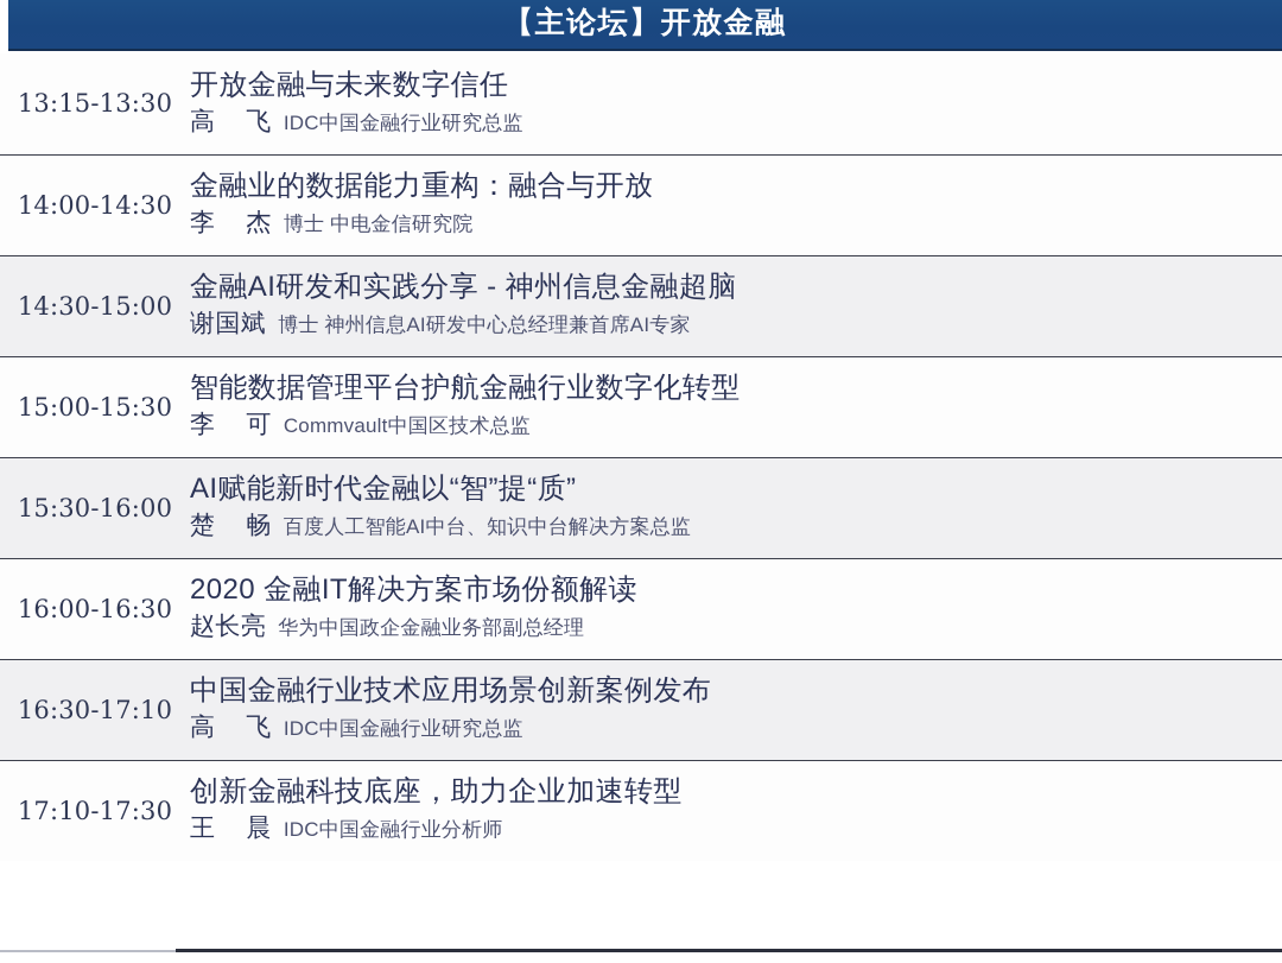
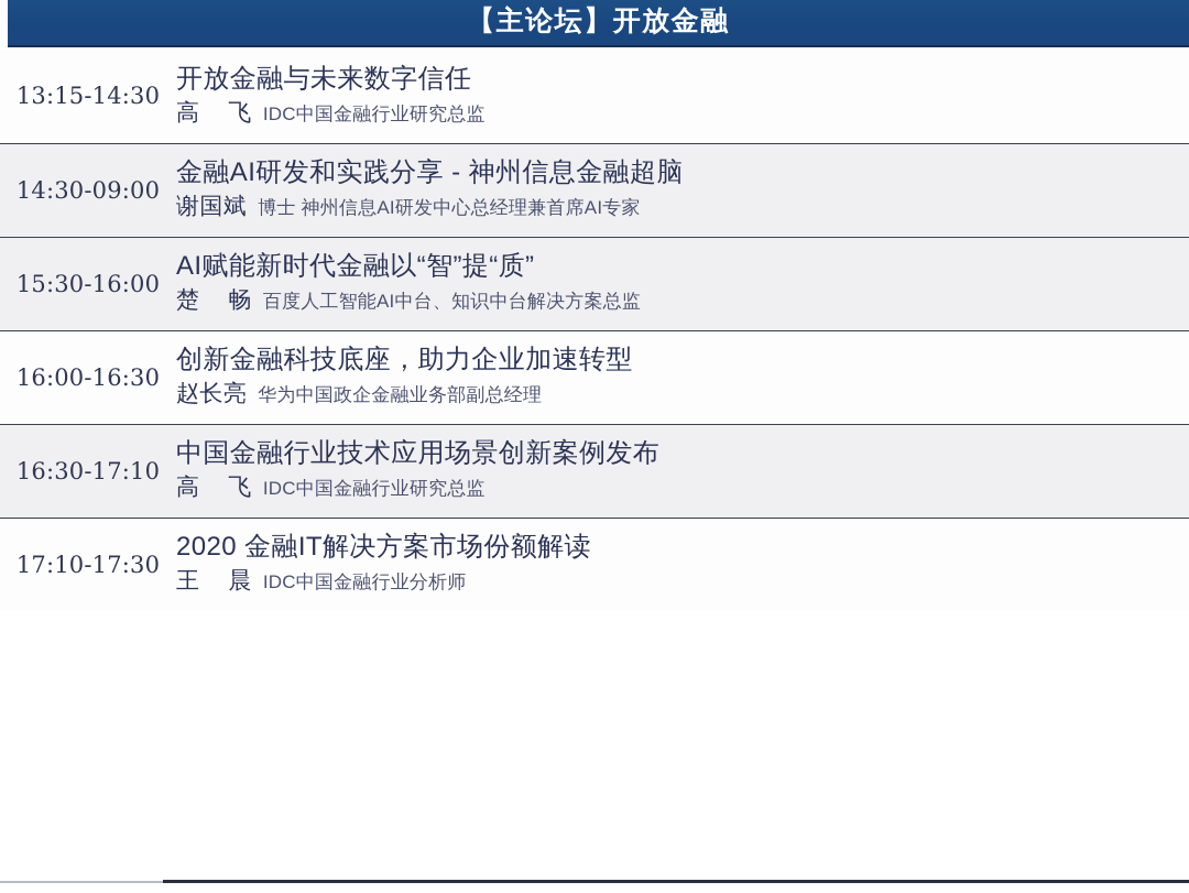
  【主论坛】开放金融
- 13:15-13:30	开放金融与未来数字信任高 飞 IDC中国金融行业研究总监
+ 13:15-14:30	开放金融与未来数字信任高 飞 IDC中国金融行业研究总监
- 14:00-14:30	金融业的数据能力重构：融合与开放李 杰 博士 中电金信研究院
- 14:30-15:00	金融AI研发和实践分享 - 神州信息金融超脑谢国斌 博士 神州信息AI研发中心总经理兼首席AI专家
+ 14:30-09:00	金融AI研发和实践分享 - 神州信息金融超脑谢国斌 博士 神州信息AI研发中心总经理兼首席AI专家
- 15:00-15:30	智能数据管理平台护航金融行业数字化转型李 可 Commvault中国区技术总监
  15:30-16:00	AI赋能新时代金融以“智”提“质”楚 畅 百度人工智能AI中台、知识中台解决方案总监
- 16:00-16:30	2020 金融IT解决方案市场份额解读赵长亮 华为中国政企金融业务部副总经理
+ 16:00-16:30	创新金融科技底座，助力企业加速转型赵长亮 华为中国政企金融业务部副总经理
  16:30-17:10	中国金融行业技术应用场景创新案例发布高 飞 IDC中国金融行业研究总监
- 17:10-17:30	创新金融科技底座，助力企业加速转型王 晨 IDC中国金融行业分析师
+ 17:10-17:30	2020 金融IT解决方案市场份额解读王 晨 IDC中国金融行业分析师
